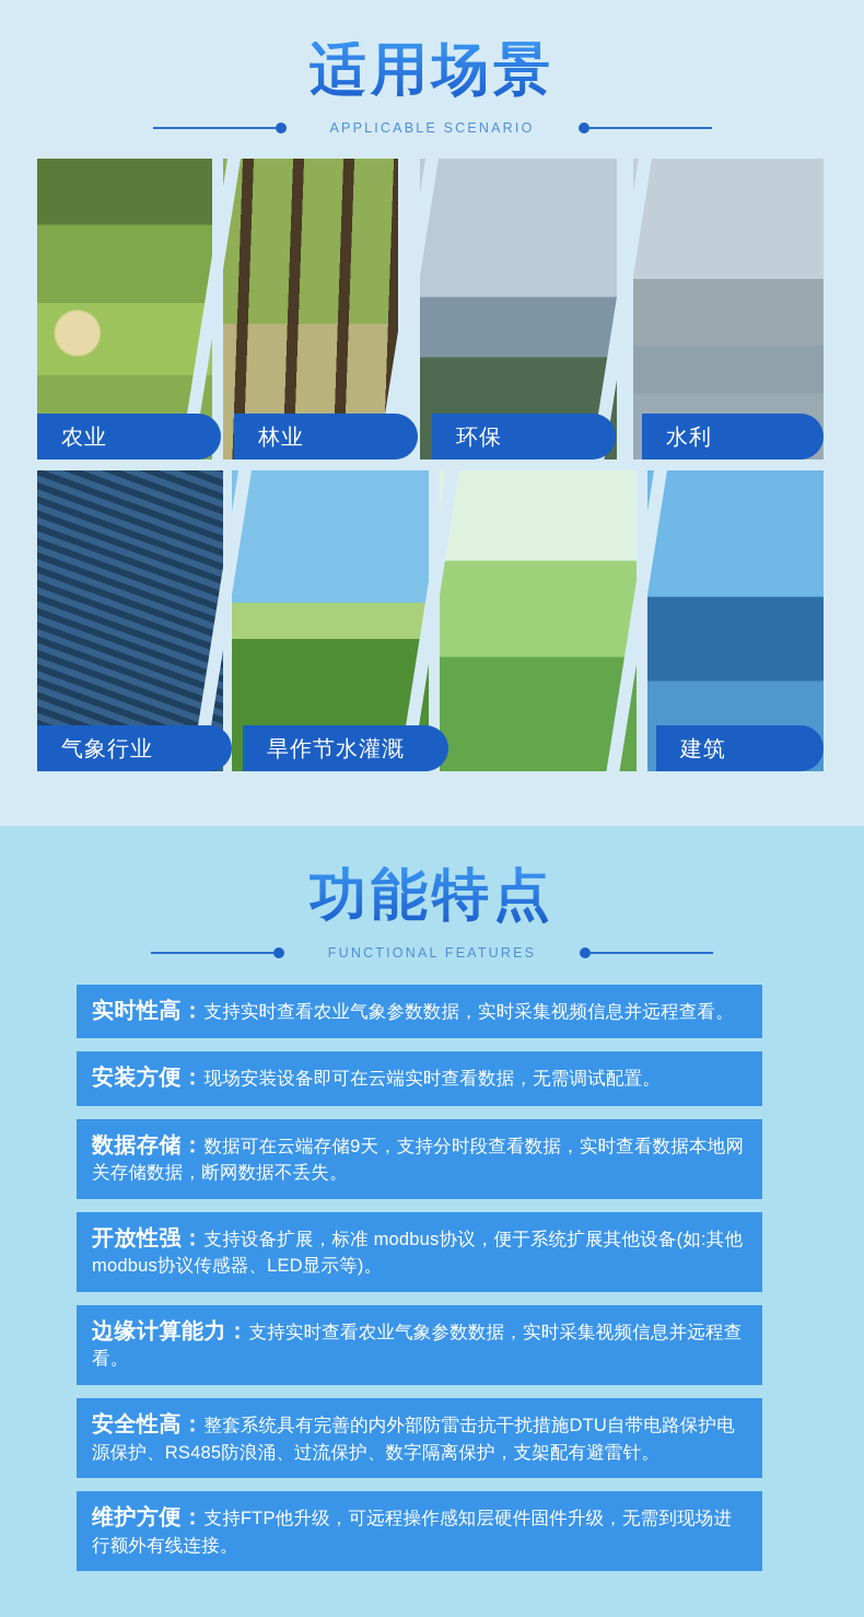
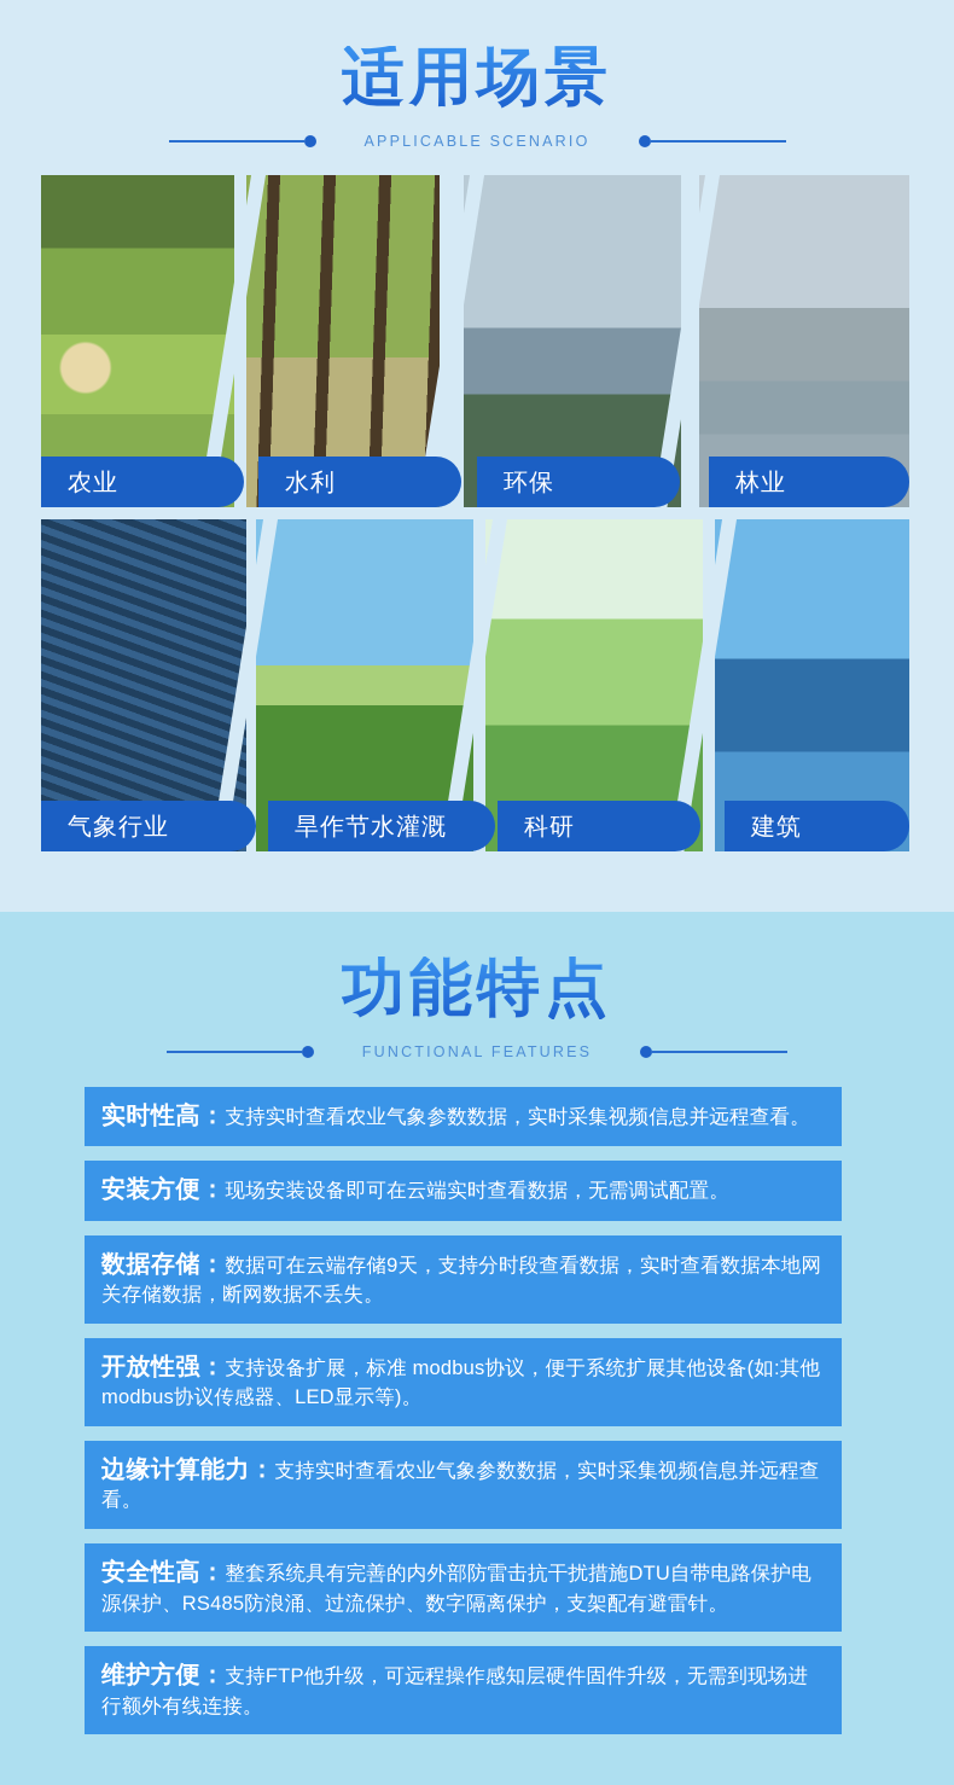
  适用场景
  APPLICABLE SCENARIO
  农业
- 林业
+ 水利
  环保
- 水利
+ 林业
  气象行业
  旱作节水灌溉
+ 科研
  建筑
  功能特点
  FUNCTIONAL FEATURES
  实时性高：支持实时查看农业气象参数数据，实时采集视频信息并远程查看。
  安装方便：现场安装设备即可在云端实时查看数据，无需调试配置。
  数据存储：数据可在云端存储9天，支持分时段查看数据，实时查看数据本地网关存储数据，断网数据不丢失。
  开放性强：支持设备扩展，标准 modbus协议，便于系统扩展其他设备(如:其他modbus协议传感器、LED显示等)。
  边缘计算能力：支持实时查看农业气象参数数据，实时采集视频信息并远程查看。
  安全性高：整套系统具有完善的内外部防雷击抗干扰措施DTU自带电路保护电源保护、RS485防浪涌、过流保护、数字隔离保护，支架配有避雷针。
  维护方便：支持FTP他升级，可远程操作感知层硬件固件升级，无需到现场进行额外有线连接。
